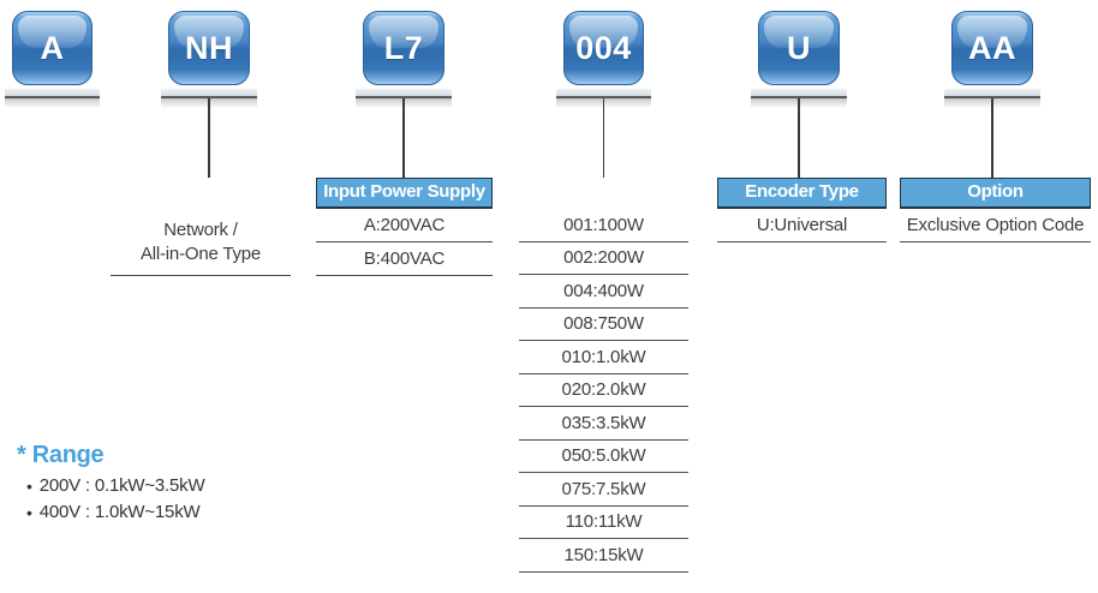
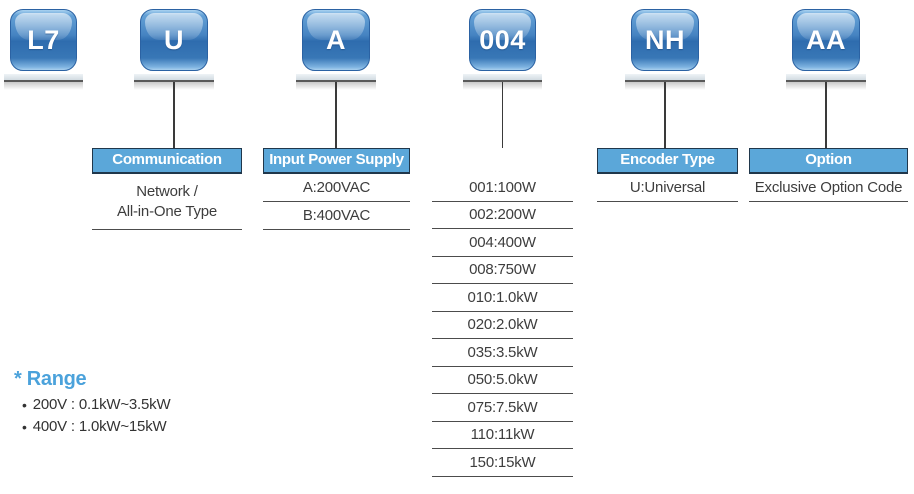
- A
+ L7
- NH
+ U
- L7
+ A
  004
- U
+ NH
  AA
+ Communication
  Input Power Supply
  Encoder Type
  Option
  Network /
  All-in-One Type
  A:200VAC
  B:400VAC
  001:100W
  002:200W
  004:400W
  008:750W
  010:1.0kW
  020:2.0kW
  035:3.5kW
  050:5.0kW
  075:7.5kW
  110:11kW
  150:15kW
  U:Universal
  Exclusive Option Code
  * Range
  •
  200V : 0.1kW~3.5kW
  •
  400V : 1.0kW~15kW
